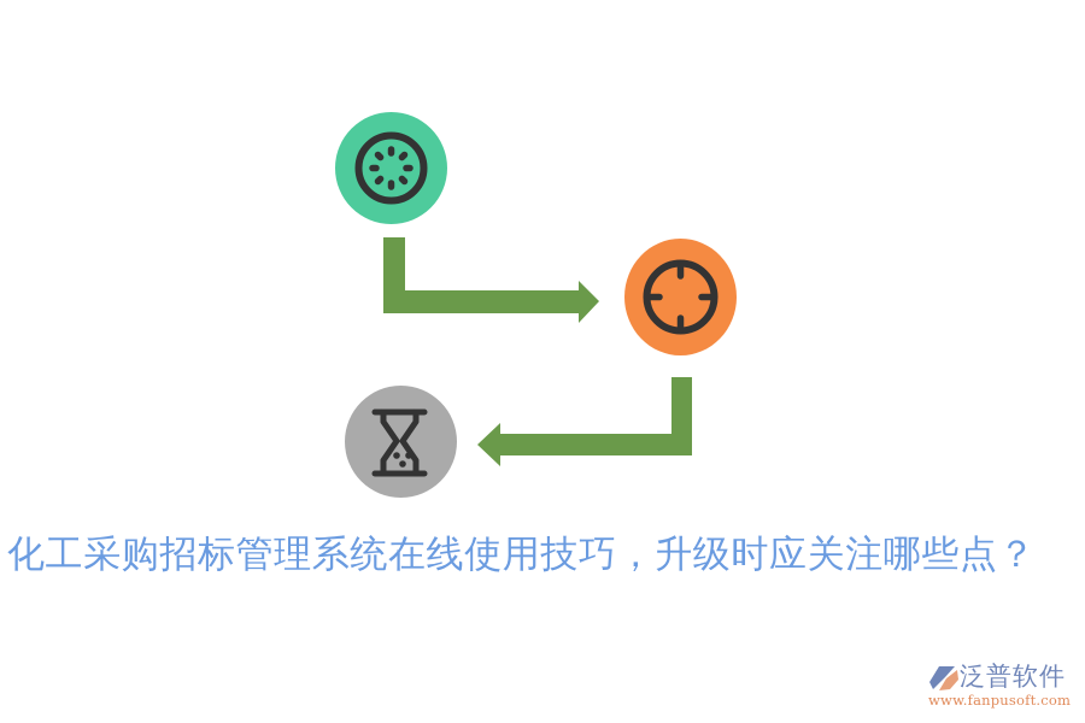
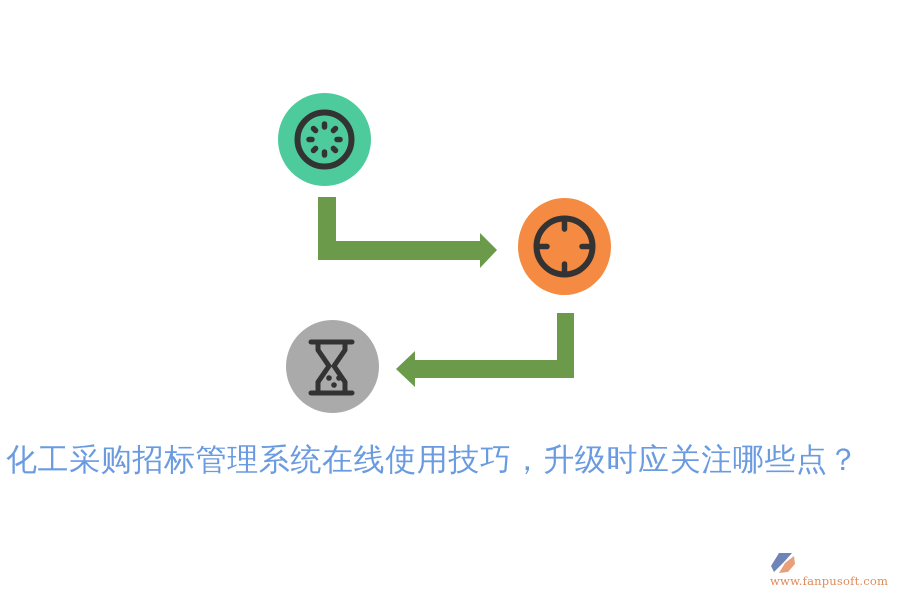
  化工采购招标管理系统在线使用技巧，升级时应关注哪些点？
- 泛普软件
  www.fanpusoft.com
